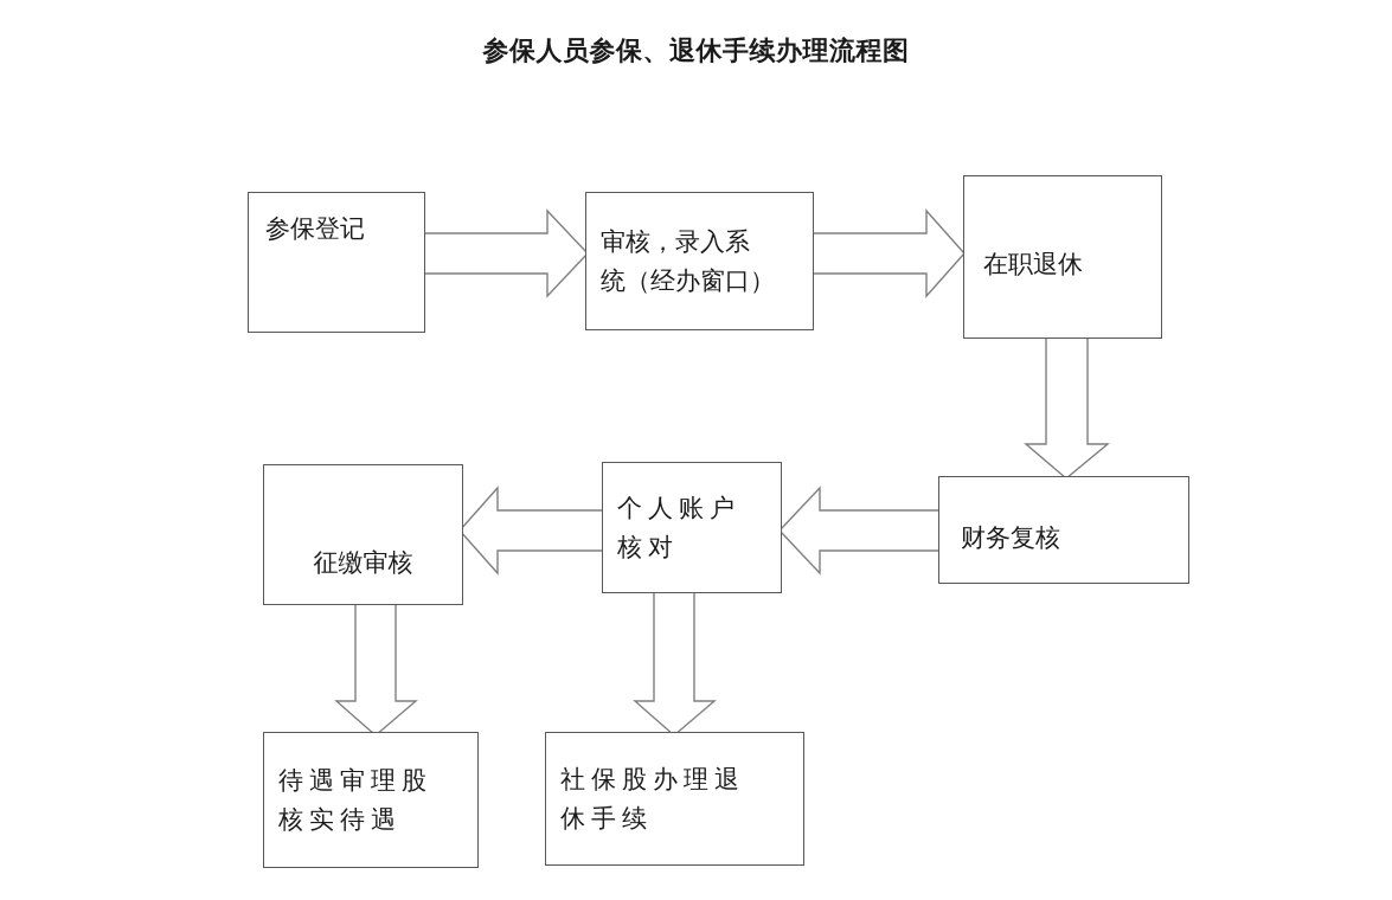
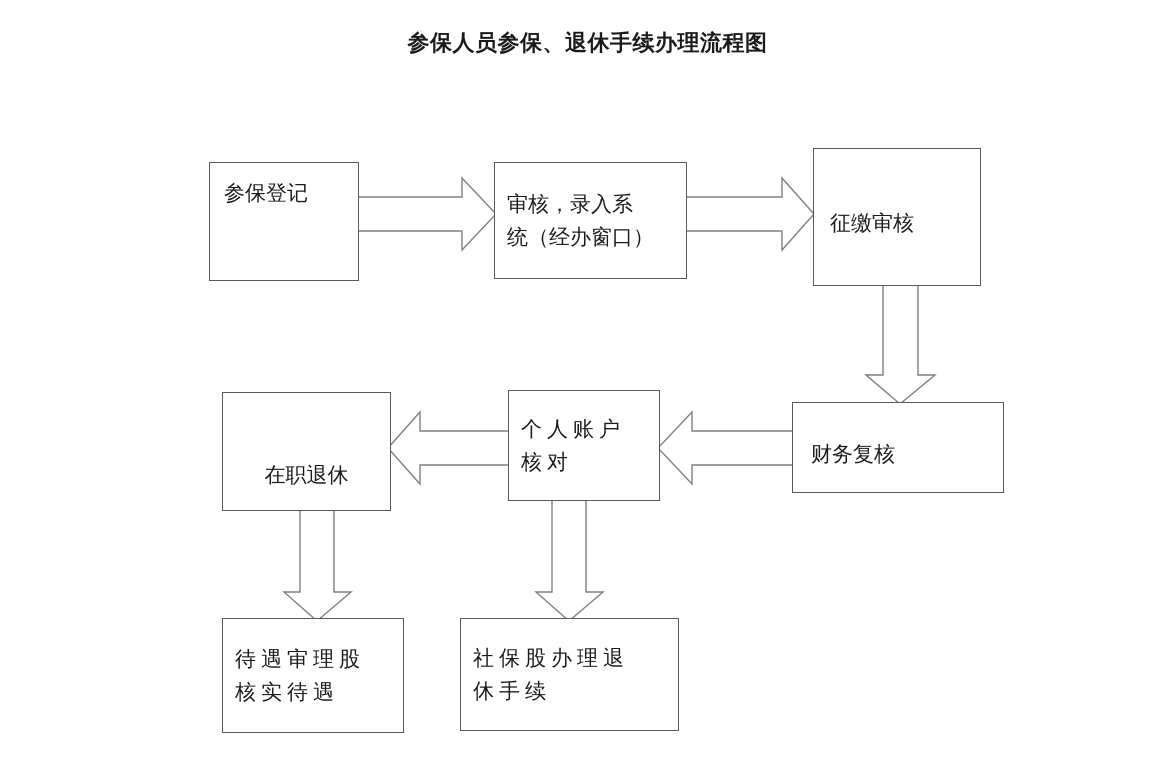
  参保人员参保、退休手续办理流程图
  参保登记
  审核，录入系
  统（经办窗口）
- 在职退休
+ 征缴审核
  财务复核
  个人账户
  核对
- 征缴审核
+ 在职退休
  待遇审理股
  核实待遇
  社保股办理退
  休手续
